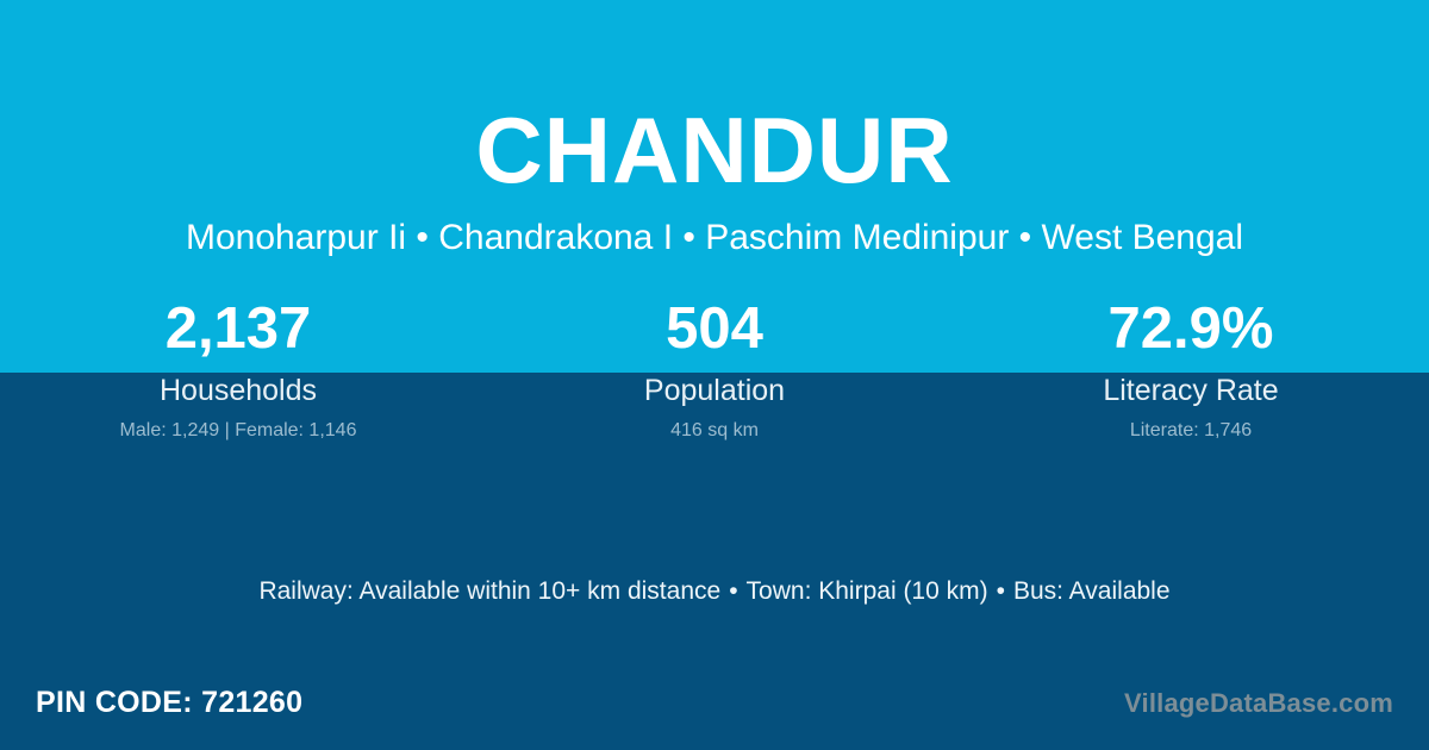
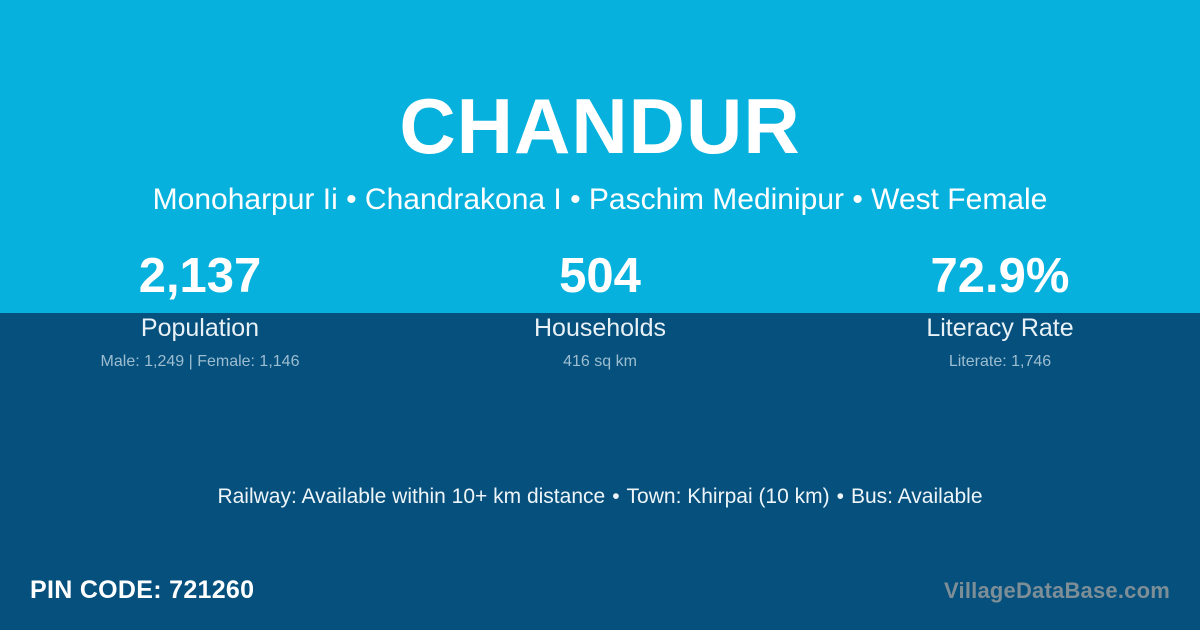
  CHANDUR
- Monoharpur Ii • Chandrakona I • Paschim Medinipur • West Bengal
+ Monoharpur Ii • Chandrakona I • Paschim Medinipur • West Female
  2,137
- Households
+ Population
  Male: 1,249 | Female: 1,146
  504
- Population
+ Households
  416 sq km
  72.9%
  Literacy Rate
  Literate: 1,746
  Railway: Available within 10+ km distance • Town: Khirpai (10 km) • Bus: Available
  PIN CODE: 721260
  VillageDataBase.com
